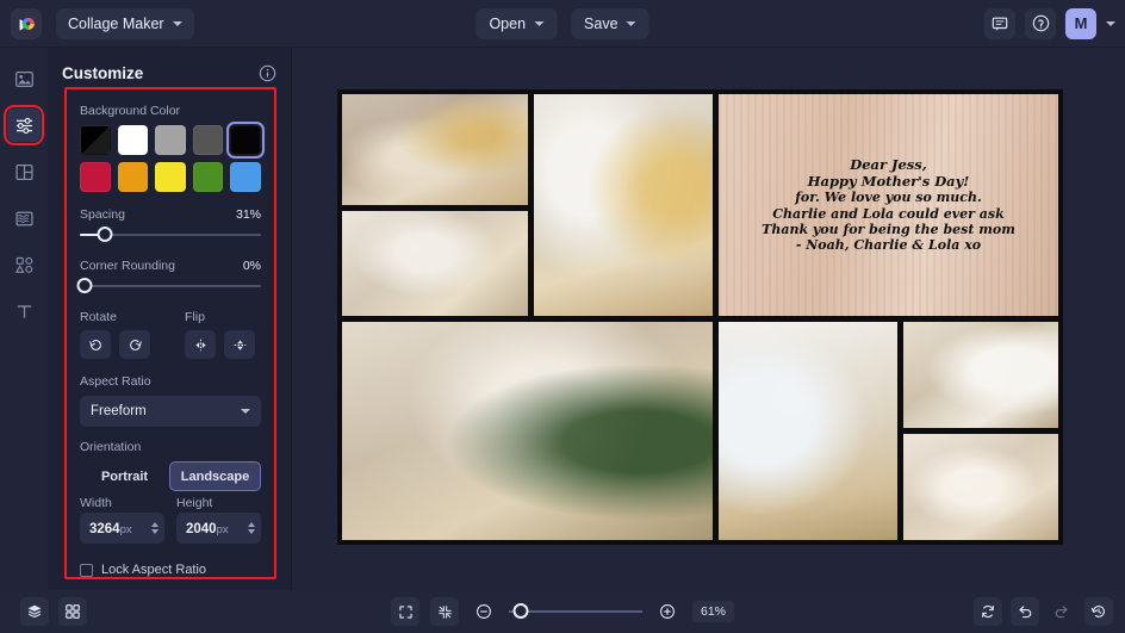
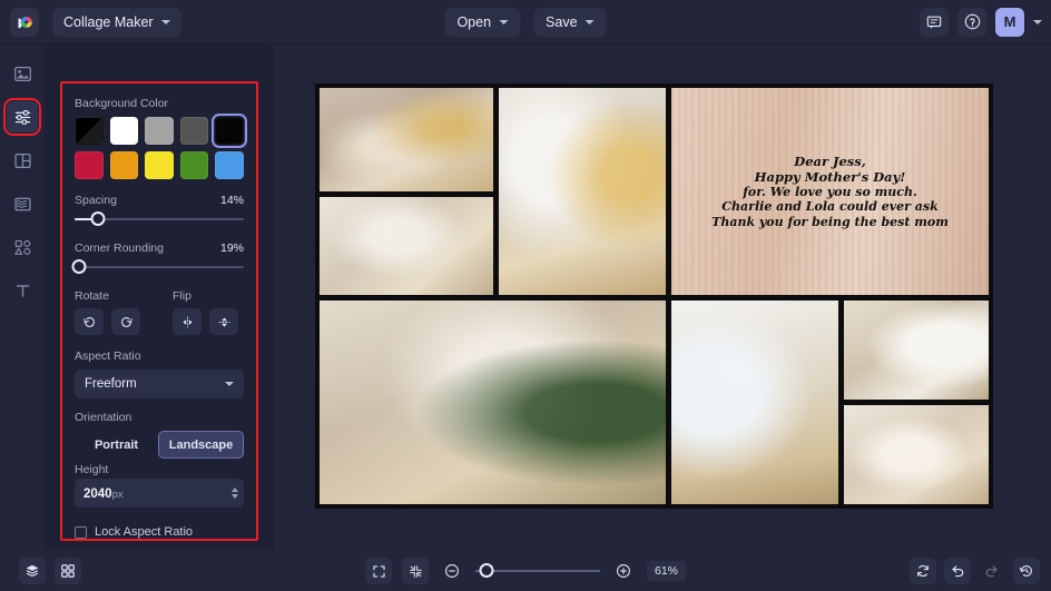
  Collage Maker
  Open
  Save
  M
- Customize
  Background Color
  Spacing
- 31%
+ 14%
  Corner Rounding
- 0%
+ 19%
  Rotate
  Flip
  Aspect Ratio
  Freeform
  Orientation
  Portrait
  Landscape
- Width
- 3264px
  Height
  2040px
  Lock Aspect Ratio
  Dear Jess,
  Happy Mother's Day!
  for. We love you so much.
  Charlie and Lola could ever ask
  Thank you for being the best mom
- - Noah, Charlie & Lola xo
  61%
